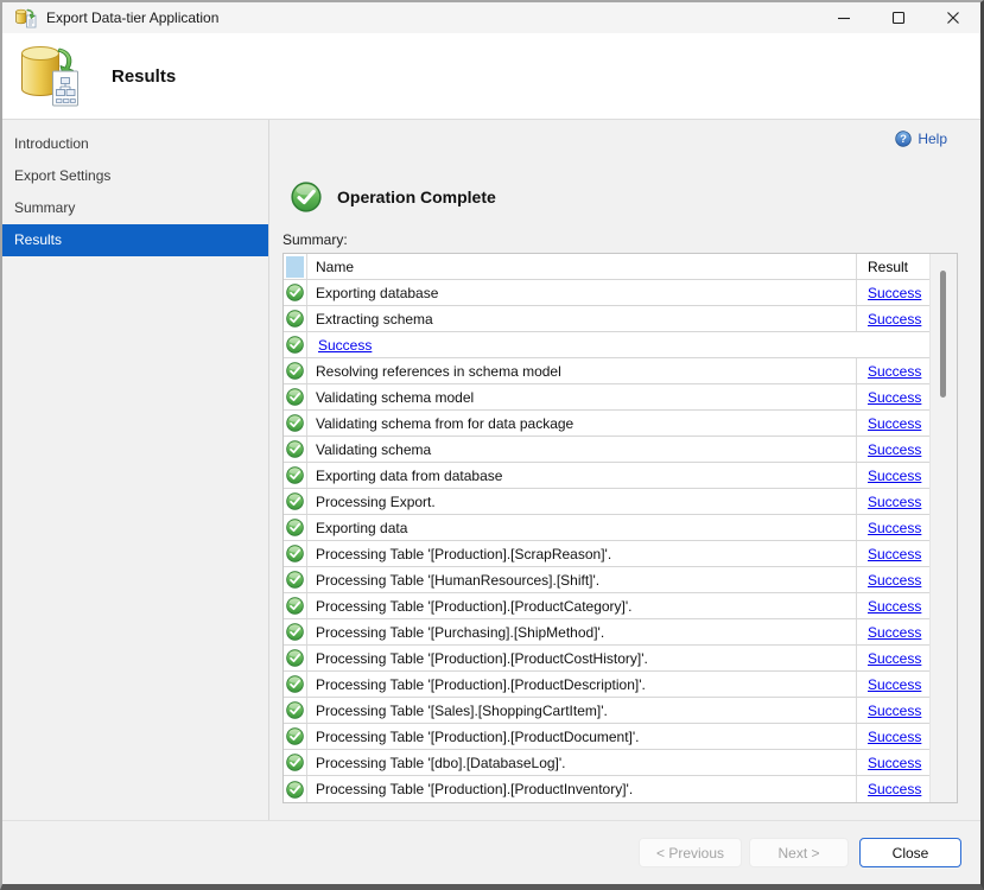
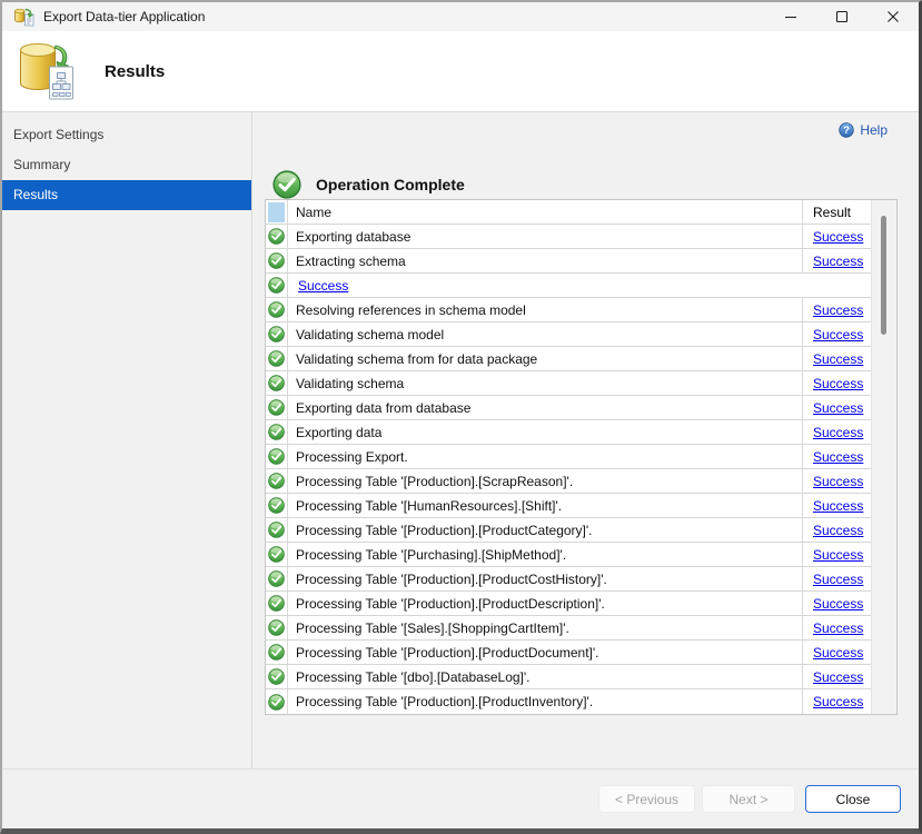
  Export Data-tier Application
  Results
- Introduction
  Export Settings
  Summary
  Results
  Help
  Operation Complete
- Summary:
  Name
  Result
  Exporting database
  Success
  Extracting schema
  Success
  Success
  Resolving references in schema model
  Success
  Validating schema model
  Success
  Validating schema from for data package
  Success
  Validating schema
  Success
  Exporting data from database
  Success
- Processing Export.
+ Exporting data
  Success
- Exporting data
+ Processing Export.
  Success
  Processing Table '[Production].[ScrapReason]'.
  Success
  Processing Table '[HumanResources].[Shift]'.
  Success
  Processing Table '[Production].[ProductCategory]'.
  Success
  Processing Table '[Purchasing].[ShipMethod]'.
  Success
  Processing Table '[Production].[ProductCostHistory]'.
  Success
  Processing Table '[Production].[ProductDescription]'.
  Success
  Processing Table '[Sales].[ShoppingCartItem]'.
  Success
  Processing Table '[Production].[ProductDocument]'.
  Success
  Processing Table '[dbo].[DatabaseLog]'.
  Success
  Processing Table '[Production].[ProductInventory]'.
  Success
  < Previous
  Next >
  Close
